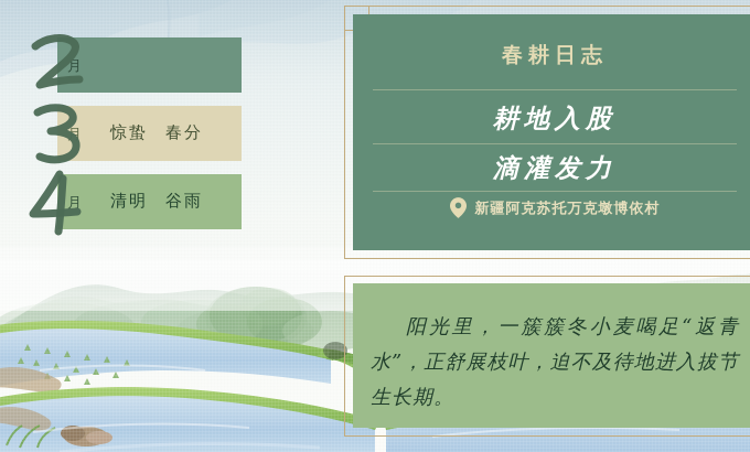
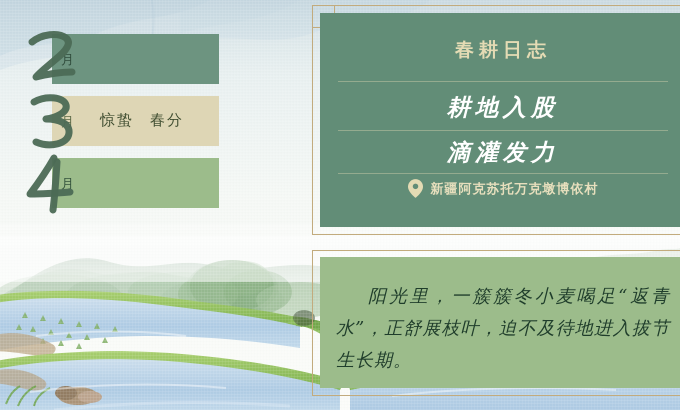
  月
  惊蛰
  春分
  月
- 清明
- 谷雨
  春耕日志
  耕地入股
  滴灌发力
  新疆阿克苏托万克墩博依村
  阳光里，一簇簇冬小麦喝足“返青水”，正舒展枝叶，迫不及待地进入拔节生长期。
